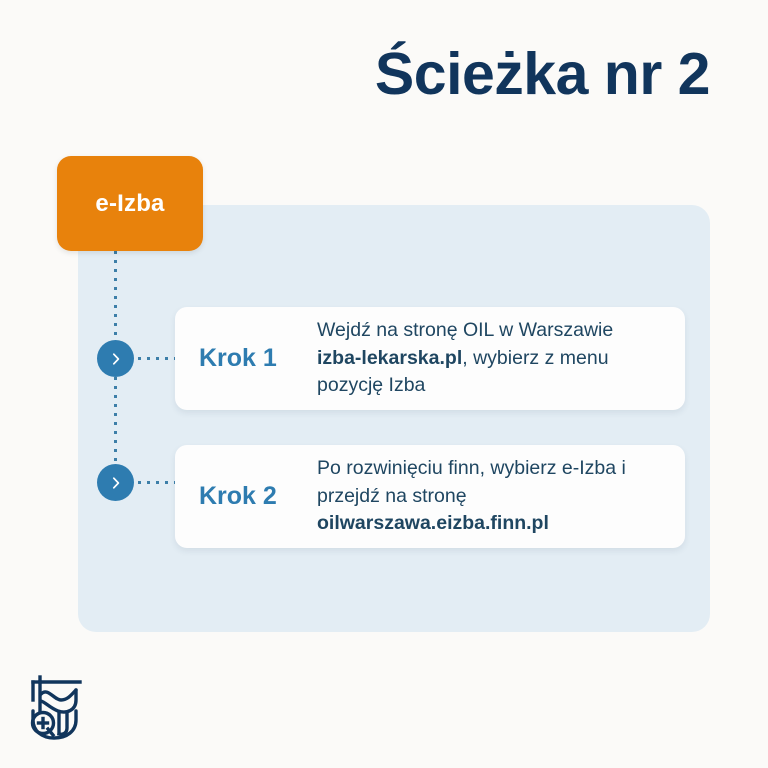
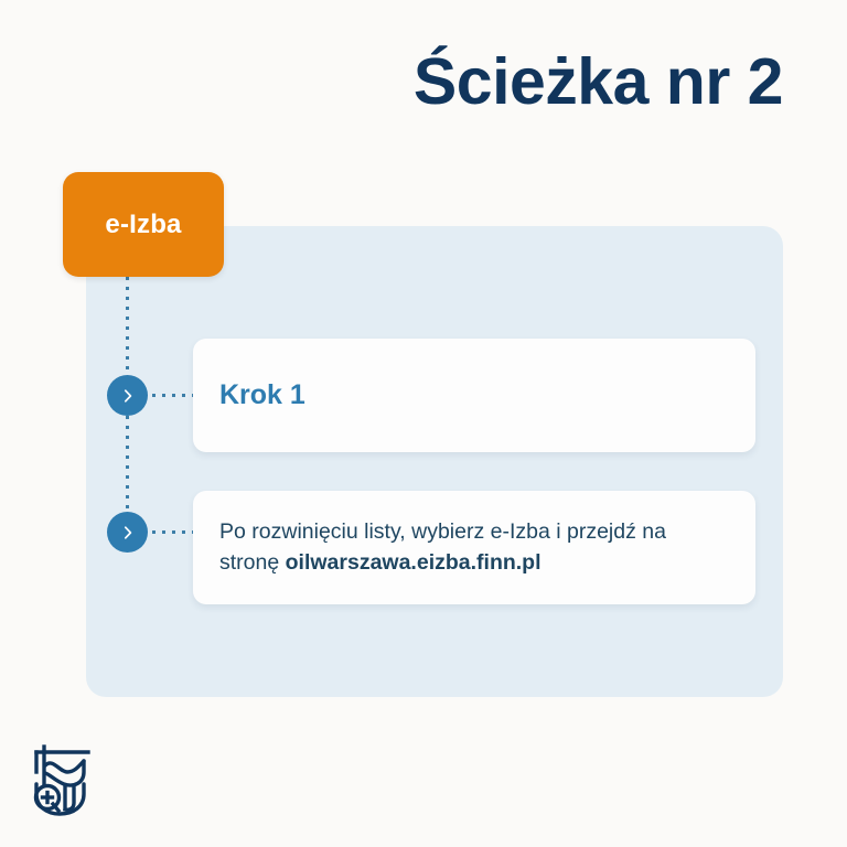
  Ścieżka nr 2
  e-Izba
  Krok 1
- Wejdź na stronę OIL w Warszawie izba-lekarska.pl, wybierz z menu pozycję Izba
- Krok 2
- Po rozwinięciu finn, wybierz e-Izba i przejdź na stronę oilwarszawa.eizba.finn.pl
+ Po rozwinięciu listy, wybierz e-Izba i przejdź na stronę oilwarszawa.eizba.finn.pl
